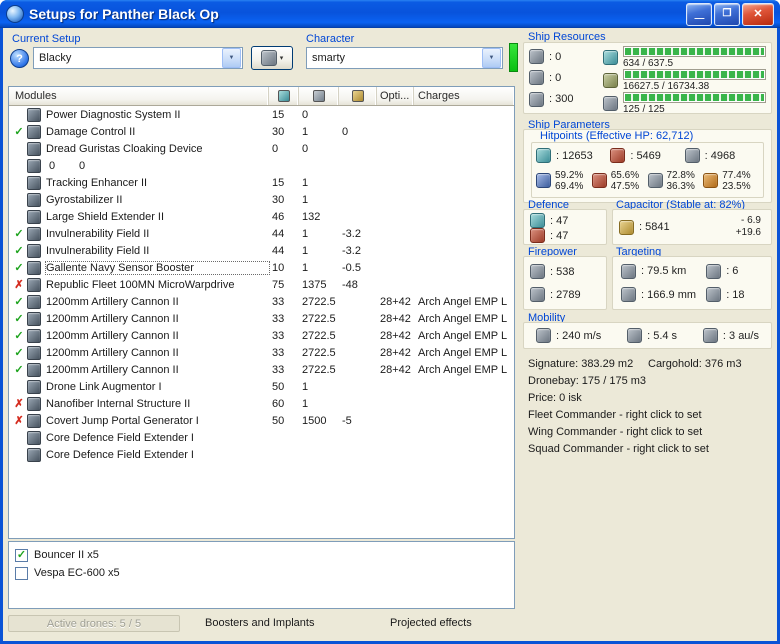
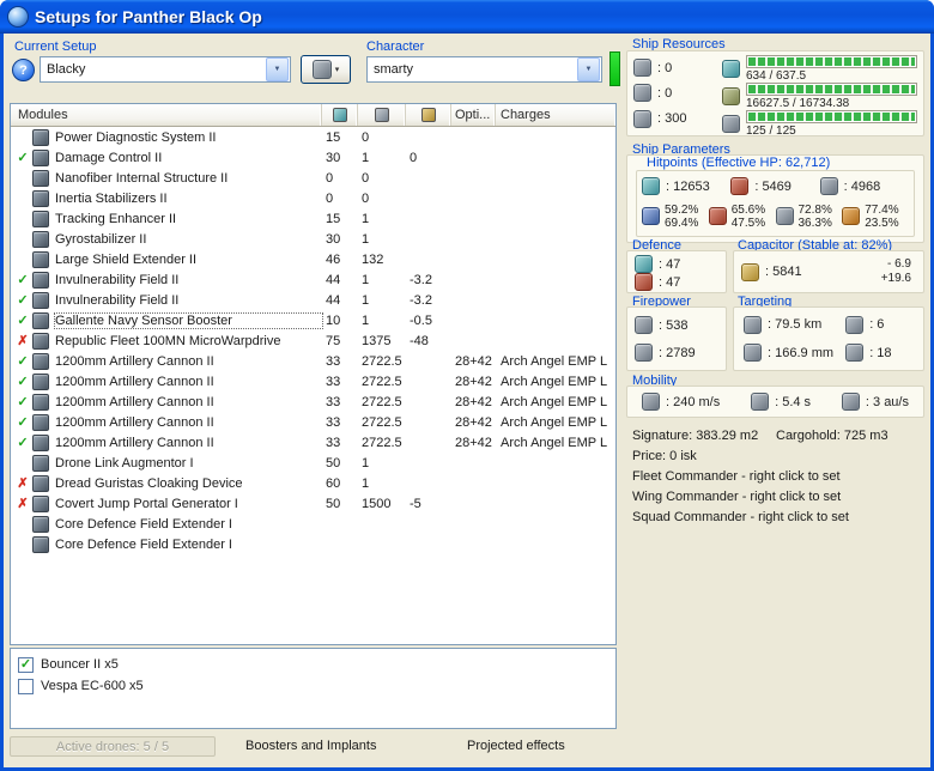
  Setups for Panther Black Op
- —
- ❐
- ✕
  Current Setup
  ?
  Blacky
  Character
  smarty
  Modules
  Opti...
  Charges
  Power Diagnostic System II
  15
  0
  ✓
  Damage Control II
  30
  1
  0
- Dread Guristas Cloaking Device
+ Nanofiber Internal Structure II
  0
  0
+ Inertia Stabilizers II
  0
  0
  Tracking Enhancer II
  15
  1
  Gyrostabilizer II
  30
  1
  Large Shield Extender II
  46
  132
  ✓
  Invulnerability Field II
  44
  1
  -3.2
  ✓
  Invulnerability Field II
  44
  1
  -3.2
  ✓
  Gallente Navy Sensor Booster
  10
  1
  -0.5
  ✗
  Republic Fleet 100MN MicroWarpdrive
  75
  1375
  -48
  ✓
  1200mm Artillery Cannon II
  33
  2722.5
  28+42
  Arch Angel EMP L
  ✓
  1200mm Artillery Cannon II
  33
  2722.5
  28+42
  Arch Angel EMP L
  ✓
  1200mm Artillery Cannon II
  33
  2722.5
  28+42
  Arch Angel EMP L
  ✓
  1200mm Artillery Cannon II
  33
  2722.5
  28+42
  Arch Angel EMP L
  ✓
  1200mm Artillery Cannon II
  33
  2722.5
  28+42
  Arch Angel EMP L
  Drone Link Augmentor I
  50
  1
  ✗
- Nanofiber Internal Structure II
+ Dread Guristas Cloaking Device
  60
  1
  ✗
  Covert Jump Portal Generator I
  50
  1500
  -5
  Core Defence Field Extender I
  Core Defence Field Extender I
  ✓
  Bouncer II x5
  Vespa EC-600 x5
  Active drones: 5 / 5
  Boosters and Implants
  Projected effects
  Ship Resources
  : 0
  : 0
  : 300
  634 / 637.5
  16627.5 / 16734.38
  125 / 125
  Ship Parameters
  Hitpoints (Effective HP: 62,712)
  : 12653
  : 5469
  : 4968
  59.2%
  69.4%
  65.6%
  47.5%
  72.8%
  36.3%
  77.4%
  23.5%
  Defence
  : 47
  : 47
  Capacitor (Stable at: 82%)
  : 5841
  - 6.9
  +19.6
  Firepower
  : 538
  : 2789
  Targeting
  : 79.5 km
  : 6
  : 166.9 mm
  : 18
  Mobility
  : 240 m/s
  : 5.4 s
  : 3 au/s
  Signature: 383.29 m2
- Cargohold: 376 m3
+ Cargohold: 725 m3
- Dronebay: 175 / 175 m3
  Price: 0 isk
  Fleet Commander - right click to set
  Wing Commander - right click to set
  Squad Commander - right click to set
